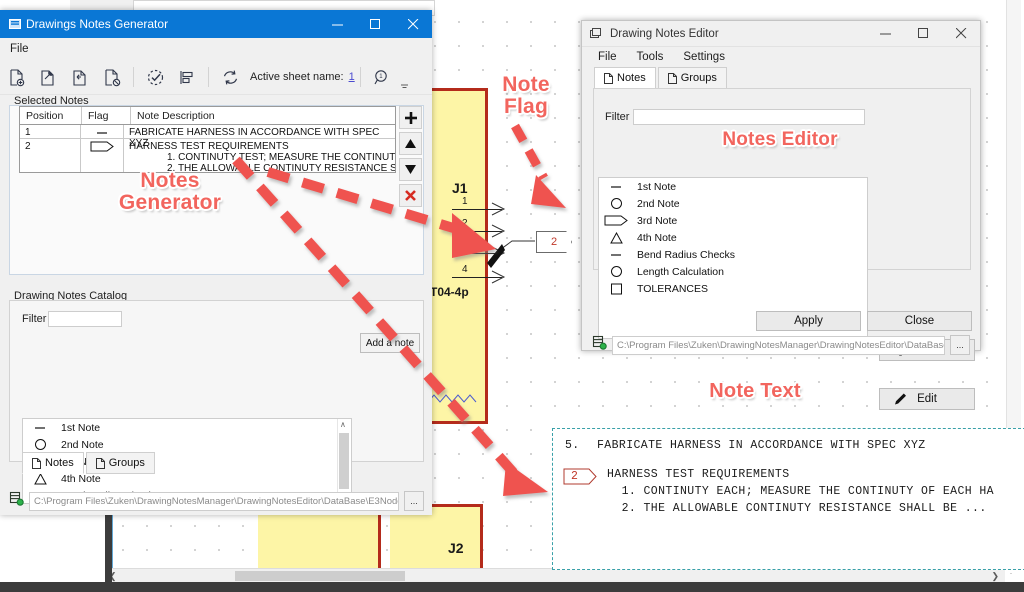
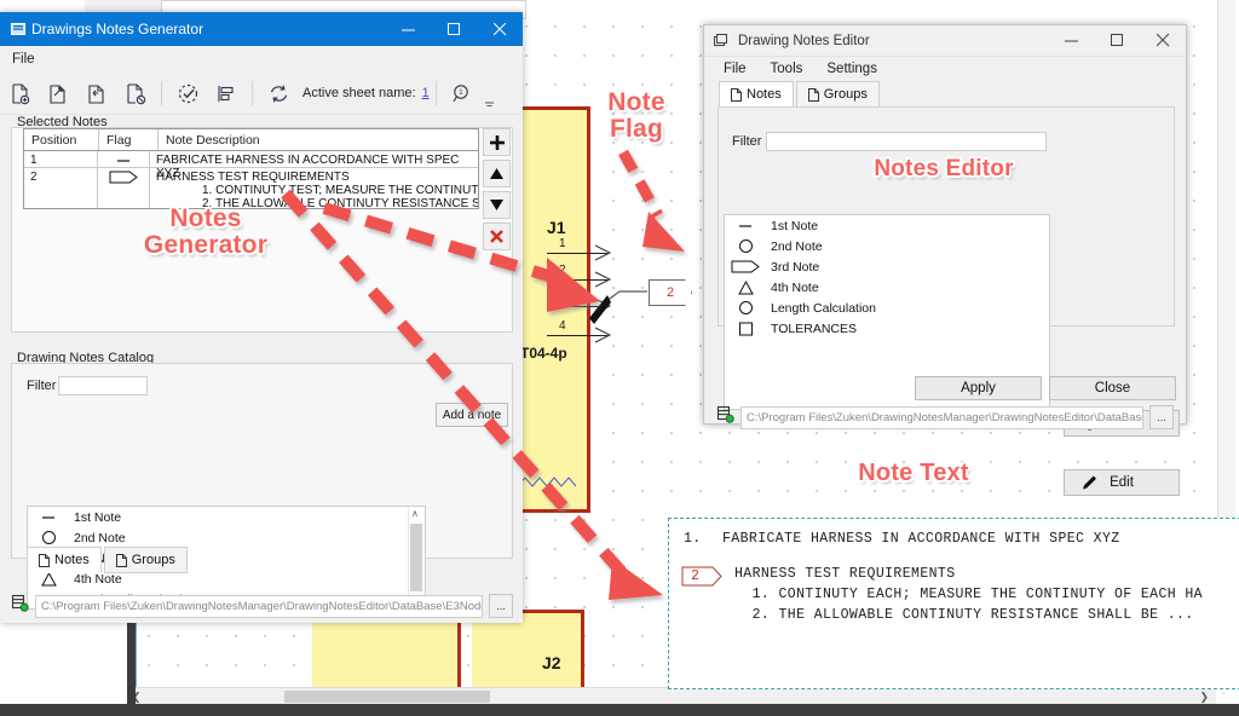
  J1
  T04-4p
  1
  4
  2
  J2
  ❮
  ❯
  Drawings Notes Generator
  File
  Active sheet name:
  1
  Selected Notes
  Position
  Flag
  Note Description
  1
  FABRICATE HARNESS IN ACCORDANCE WITH SPEC
  2
  HARNESS TEST REQUIREMENTS
  1. CONTINUTY TEST; MEASURE THE CONTINUT
  2. THE ALLOWLE CONTINUTY RESISTANCE S
  Drawing Notes Catalog
  Filter
  1st Note
  2nd Note
  4th Note
  ∧
  Add a note
  Notes
  Groups
  C:\Program Files\Zuken\DrawingNotesManager\DrawingNotesEditor\DataBase\E3Nod
  ...
  Drawing Notes Editor
  File
  Tools
  Settings
  Notes
  Groups
  Filter
  1st Note
  2nd Note
  3rd Note
  4th Note
- Bend Radius Checks
  Length Calculation
  TOLERANCES
  Edit
  Apply
  Close
  C:\Program Files\Zuken\DrawingNotesManager\DrawingNotesEditor\DataBas
  ...
- 5.
+ 1.
  FABRICATE HARNESS IN ACCORDANCE WITH SPEC XYZ
  2
  HARNESS TEST REQUIREMENTS
  1. CONTINUTY EACH; MEASURE THE CONTINUTY OF EACH HA
  2. THE ALLOWABLE CONTINUTY RESISTANCE SHALL BE ...
  Notes
  Generator
  Note
  Flag
  Notes Editor
  Note Text
